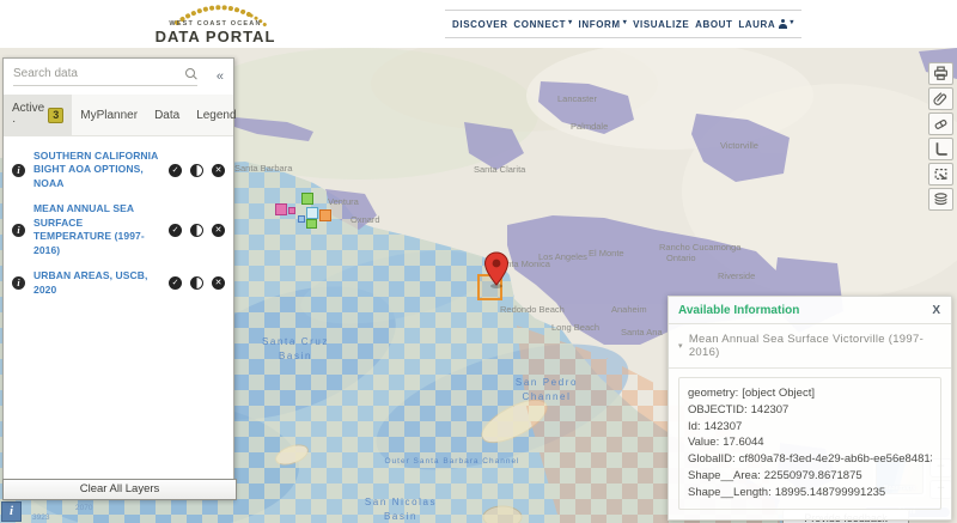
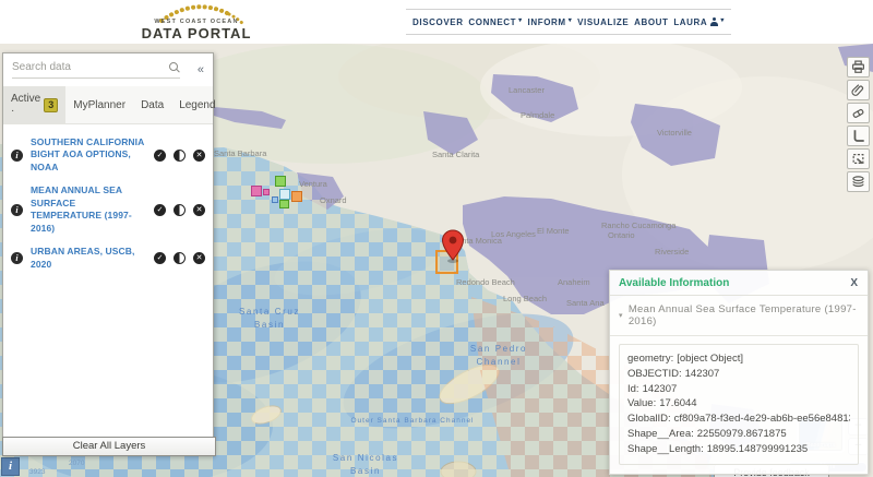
  Santa Barbara
  Santa Clarita
  Lancaster
  Palmdale
  Victorville
  Ventura
  Oxnard
  nta Monica
  Los Angeles
  El Monte
  Rancho Cucamonga
  Ontario
  Riverside
  Redondo Beach
  Long Beach
  Anaheim
  Santa Ana
  Santa Cruz
  Basin
  San Pedro
  Channel
  San Nicolas
  Basin
  i
  Available Information
  X
- Mean Annual Sea Surface Victorville (1997-2016)
+ Mean Annual Sea Surface Temperature (1997-2016)
  geometry: [object Object]
  OBJECTID: 142307
  Id: 142307
  Value: 17.6044
  GlobalID: cf809a78-f3ed-4e29-ab6b-ee56e8481
  Shape__Area: 22550979.8671875
  Shape__Length: 18995.148799991235
  DATA PORTAL
  DISCOVER
  CONNECT
  INFORM
  VISUALIZE
  ABOUT
  LAURA
  Search data
  «
  Active ·
  3
  MyPlanner
  Data
  Legend
  i
  SOUTHERN CALIFORNIA BIGHT AOA OPTIONS, NOAA
  i
  MEAN ANNUAL SEA SURFACE TEMPERATURE (1997-2016)
  i
  URBAN AREAS, USCB, 2020
  Clear All Layers
